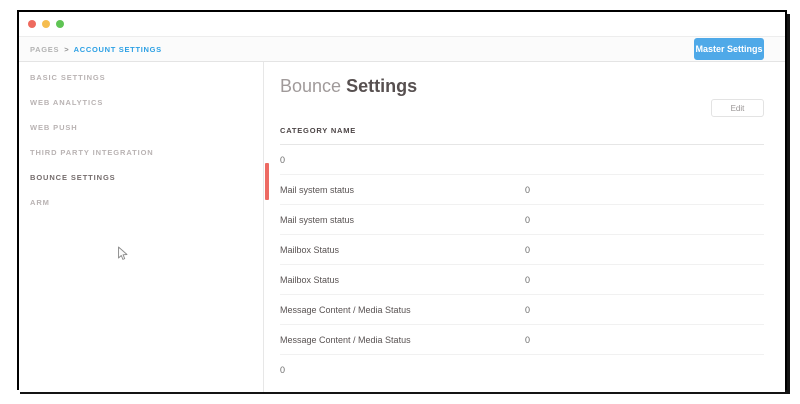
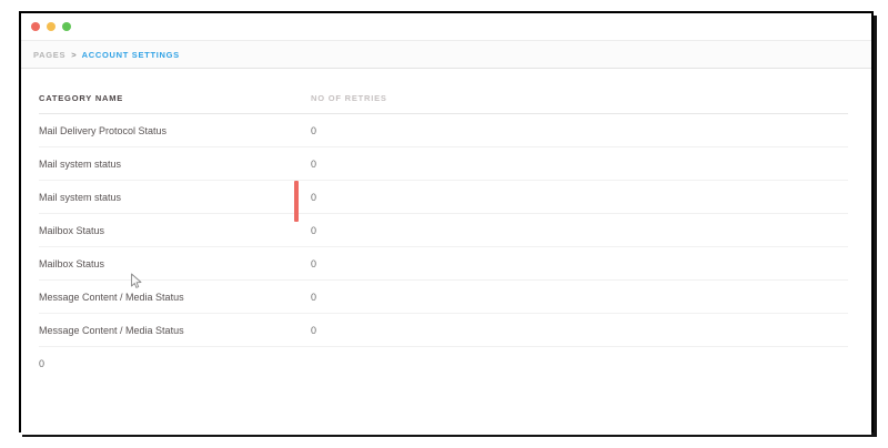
  PAGES
  >
  ACCOUNT SETTINGS
- Master Settings
- BASIC SETTINGS
- WEB ANALYTICS
- WEB PUSH
- THIRD PARTY INTEGRATION
- BOUNCE SETTINGS
- ARM
- Bounce Settings
- Edit
  CATEGORY NAME
+ NO OF RETRIES
+ Mail Delivery Protocol Status
  0
  Mail system status
  0
  Mail system status
  0
  Mailbox Status
  0
  Mailbox Status
  0
  Message Content / Media Status
  0
  Message Content / Media Status
  0
  0
